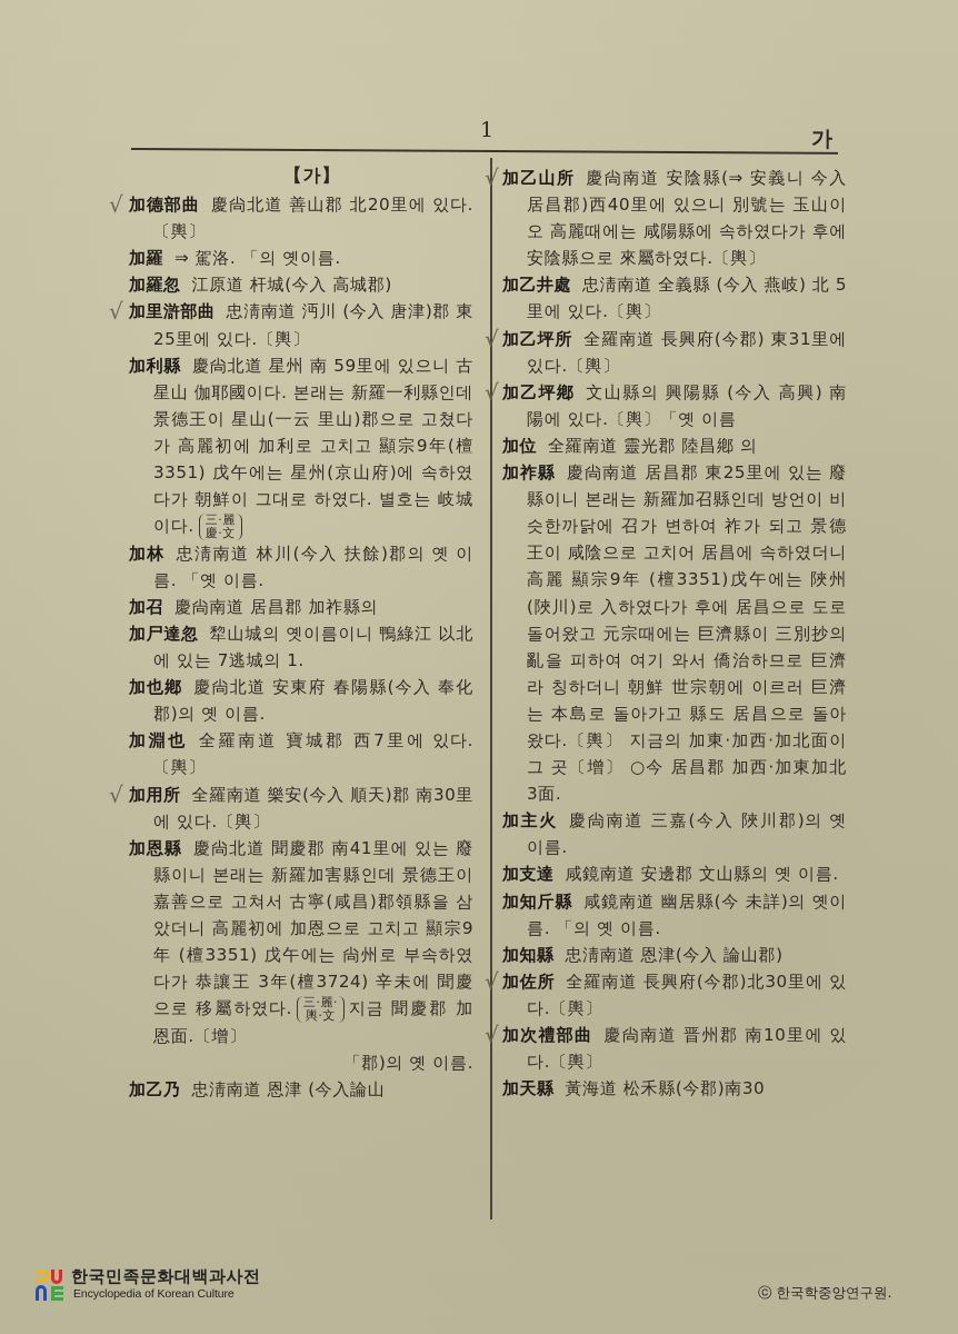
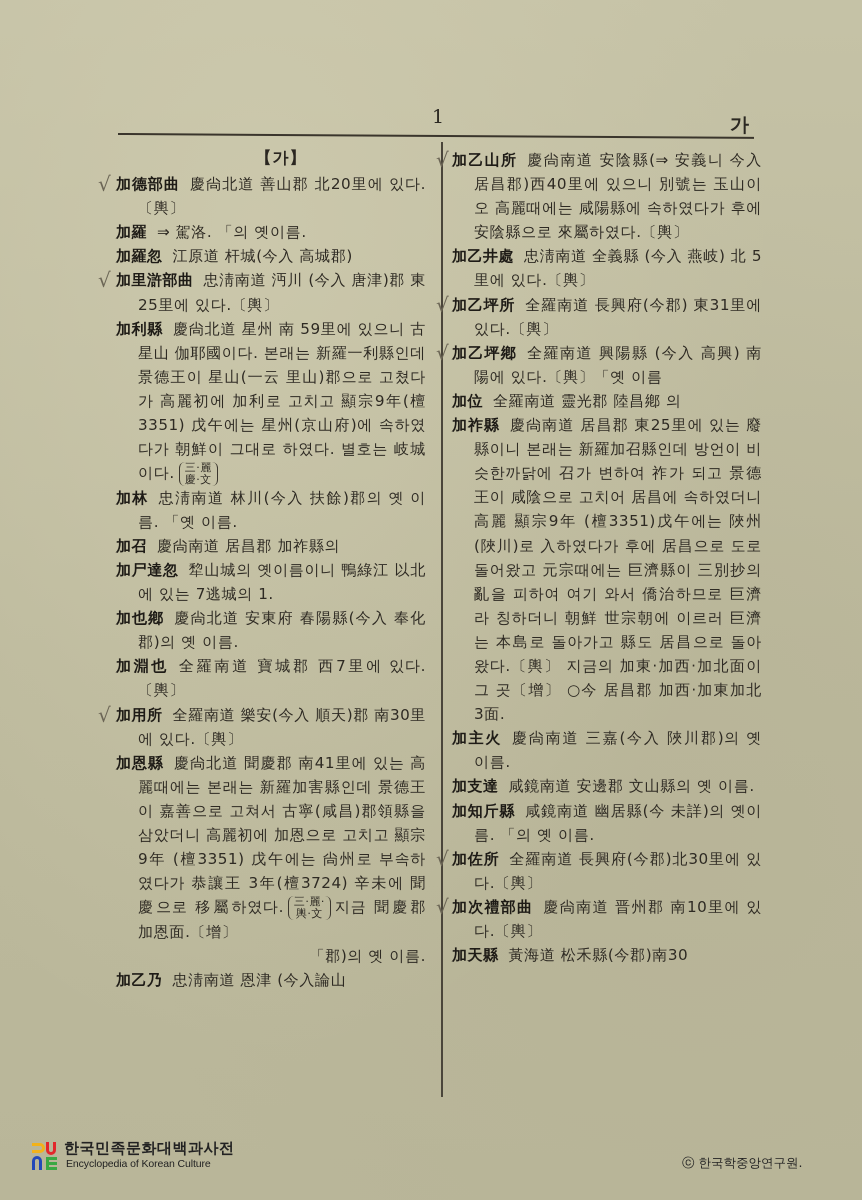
  1
  가
  【가】
  √
  加德部曲 慶尙北道 善山郡 北20里에 있다.〔輿〕
  加羅 ⇒ 駕洛. 「의 옛이름.
  加羅忽 江原道 杆城(今入 高城郡)
  √
  加里滸部曲 忠淸南道 沔川 (今入 唐津)郡 東 25里에 있다.〔輿〕
  加利縣 慶尙北道 星州 南 59里에 있으니 古星山 伽耶國이다. 본래는 新羅一利縣인데 景德王이 星山(一云 里山)郡으로 고쳤다가 高麗初에 加利로 고치고 顯宗9年(檀3351) 戊午에는 星州(京山府)에 속하였다가 朝鮮이 그대로 하였다. 별호는 岐城이다.
  三·麗
  慶·文
  加林 忠淸南道 林川(今入 扶餘)郡의 옛 이름. 「옛 이름.
  加召 慶尙南道 居昌郡 加祚縣의
  加尸達忽 犂山城의 옛이름이니 鴨綠江 以北에 있는 7逃城의 1.
  加也鄕 慶尙北道 安東府 春陽縣(今入 奉化郡)의 옛 이름.
  加淵也 全羅南道 寶城郡 西7里에 있다.〔輿〕
  √
  加用所 全羅南道 樂安(今入 順天)郡 南30里에 있다.〔輿〕
- 加恩縣 慶尙北道 聞慶郡 南41里에 있는 廢縣이니 본래는 新羅加害縣인데 景德王이 嘉善으로 고쳐서 古寧(咸昌)郡領縣을 삼았더니 高麗初에 加恩으로 고치고 顯宗9年 (檀3351) 戊午에는 尙州로 부속하였다가 恭讓王 3年(檀3724) 辛未에 聞慶으로 移屬하였다.
+ 加恩縣 慶尙北道 聞慶郡 南41里에 있는 高麗때에는 본래는 新羅加害縣인데 景德王이 嘉善으로 고쳐서 古寧(咸昌)郡領縣을 삼았더니 高麗初에 加恩으로 고치고 顯宗9年 (檀3351) 戊午에는 尙州로 부속하였다가 恭讓王 3年(檀3724) 辛未에 聞慶으로 移屬하였다.
  三·麗·
  輿·文
  지금 聞慶郡 加恩面.〔增〕
  「郡)의 옛 이름.
  加乙乃 忠淸南道 恩津 (今入論山
  √
  加乙山所 慶尙南道 安陰縣(⇒ 安義니 今入 居昌郡)西40里에 있으니 別號는 玉山이오 高麗때에는 咸陽縣에 속하였다가 후에 安陰縣으로 來屬하였다.〔輿〕
  加乙井處 忠淸南道 全義縣 (今入 燕岐) 北 5里에 있다.〔輿〕
  √
  加乙坪所 全羅南道 長興府(今郡) 東31里에 있다.〔輿〕
  √
- 加乙坪鄕 文山縣의 興陽縣 (今入 高興) 南陽에 있다.〔輿〕「옛 이름
+ 加乙坪鄕 全羅南道 興陽縣 (今入 高興) 南陽에 있다.〔輿〕「옛 이름
  加位 全羅南道 靈光郡 陸昌鄕 의
  加祚縣 慶尙南道 居昌郡 東25里에 있는 廢縣이니 본래는 新羅加召縣인데 방언이 비슷한까닭에 召가 변하여 祚가 되고 景德王이 咸陰으로 고치어 居昌에 속하였더니 高麗 顯宗9年 (檀3351)戊午에는 陜州(陜川)로 入하였다가 후에 居昌으로 도로 돌어왔고 元宗때에는 巨濟縣이 三別抄의 亂을 피하여 여기 와서 僑治하므로 巨濟라 칭하더니 朝鮮 世宗朝에 이르러 巨濟는 本島로 돌아가고 縣도 居昌으로 돌아왔다.〔輿〕 지금의 加東·加西·加北面이 그 곳〔增〕 ○今 居昌郡 加西·加東加北 3面.
  加主火 慶尙南道 三嘉(今入 陜川郡)의 옛 이름.
  加支達 咸鏡南道 安邊郡 文山縣의 옛 이름.
  加知斤縣 咸鏡南道 幽居縣(今 未詳)의 옛이름. 「의 옛 이름.
- 加知縣 忠淸南道 恩津(今入 論山郡)
  √
  加佐所 全羅南道 長興府(今郡)北30里에 있다.〔輿〕
  √
  加次禮部曲 慶尙南道 晋州郡 南10里에 있다.〔輿〕
  加天縣 黃海道 松禾縣(今郡)南30
  한국민족문화대백과사전
  Encyclopedia of Korean Culture
  ⓒ 한국학중앙연구원.
